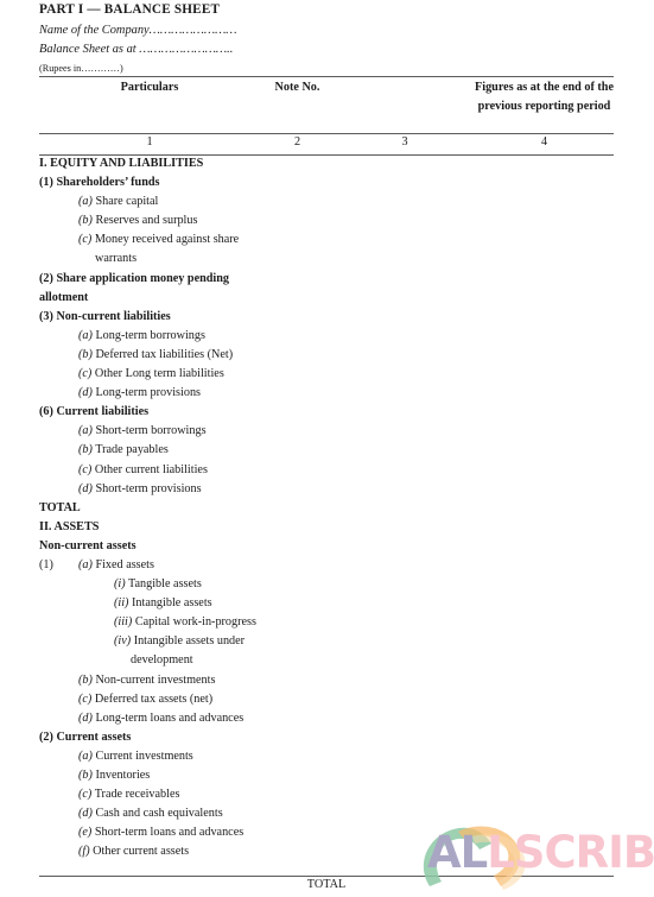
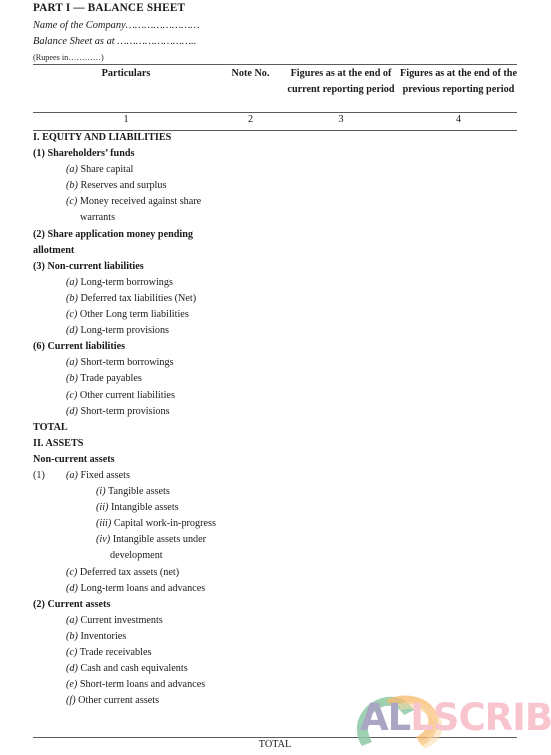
  PART I — BALANCE SHEET
  Name of the Company……………………
  Balance Sheet as at ……………………..
  (Rupees in…………)
  Particulars
  Note No.
+ Figures as at the end of current reporting period
  Figures as at the end of the previous reporting period
  1
  2
  3
  4
  I. EQUITY AND LIABILITIES
  (1) Shareholders’ funds
  (a) Share capital
  (b) Reserves and surplus
  (c) Money received against share
  warrants
  (2) Share application money pending
  allotment
  (3) Non-current liabilities
  (a) Long-term borrowings
  (b) Deferred tax liabilities (Net)
  (c) Other Long term liabilities
  (d) Long-term provisions
  (6) Current liabilities
  (a) Short-term borrowings
  (b) Trade payables
  (c) Other current liabilities
  (d) Short-term provisions
  TOTAL
  II. ASSETS
  Non-current assets
  (1)
  (a) Fixed assets
  (i) Tangible assets
  (ii) Intangible assets
  (iii) Capital work-in-progress
  (iv) Intangible assets under
  development
- (b) Non-current investments
  (c) Deferred tax assets (net)
  (d) Long-term loans and advances
  (2) Current assets
  (a) Current investments
  (b) Inventories
  (c) Trade receivables
  (d) Cash and cash equivalents
  (e) Short-term loans and advances
  (f) Other current assets
  TOTAL
  ALLSCRIB
